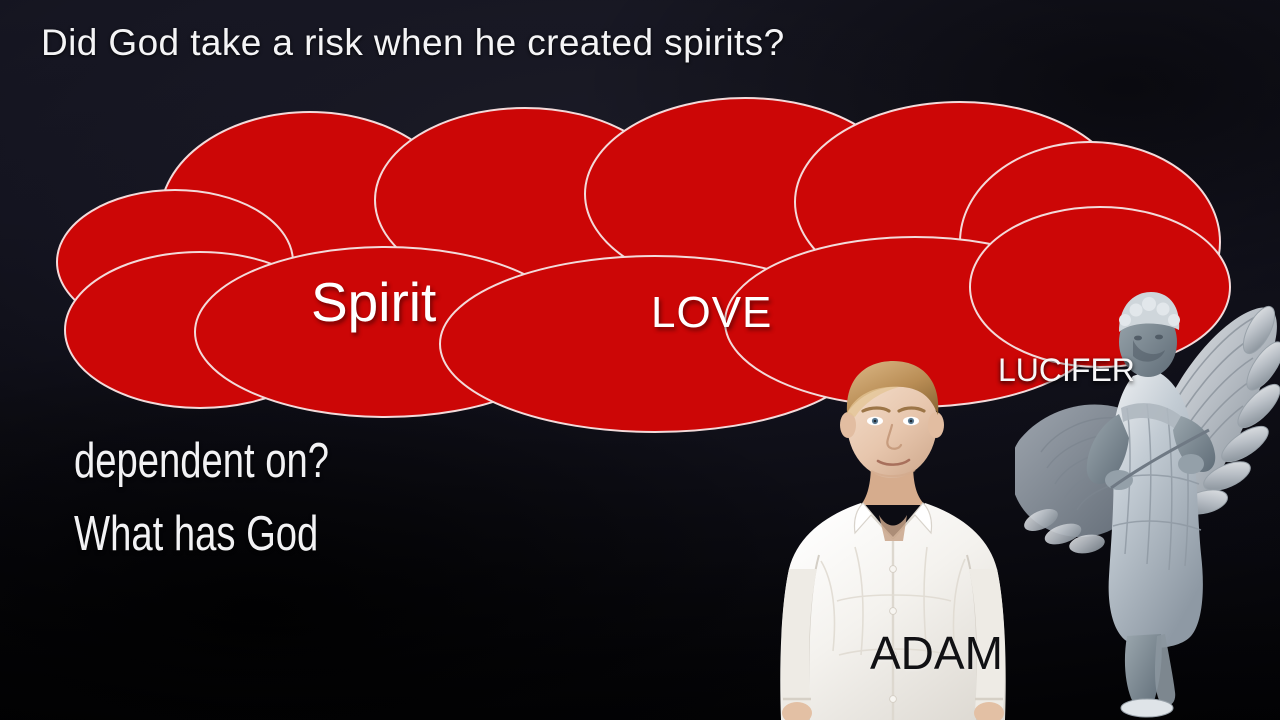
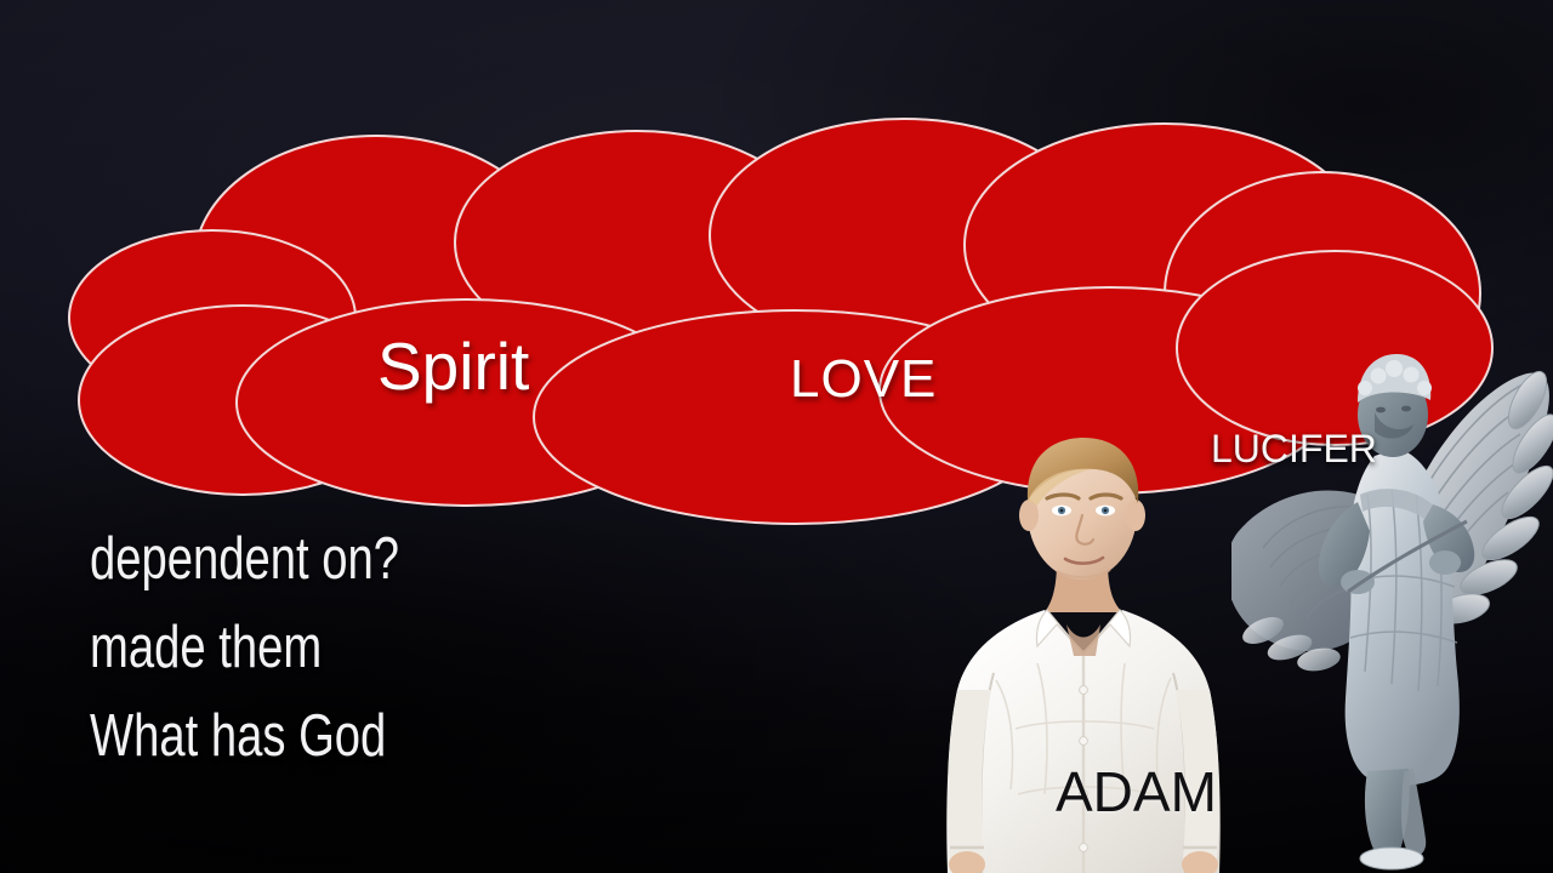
- Did God take a risk when he created spirits?
  Spirit
  LOVE
  dependent on?
+ made them
  What has God
  LUCIFER
  ADAM
